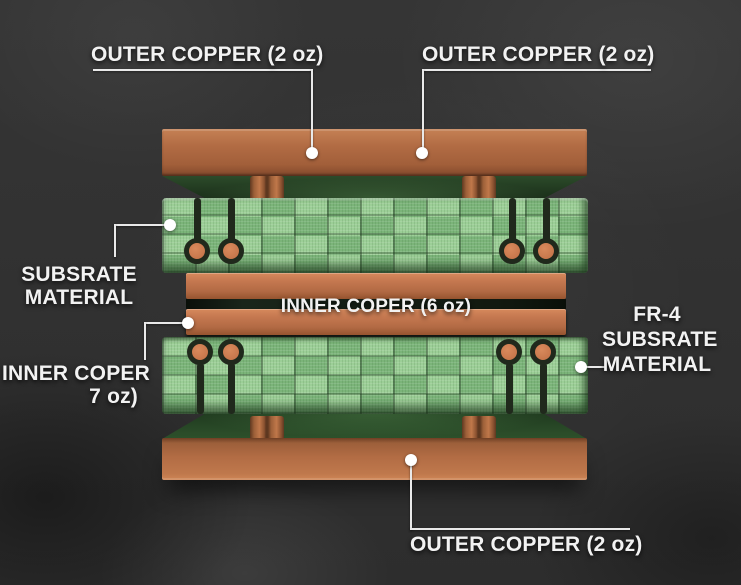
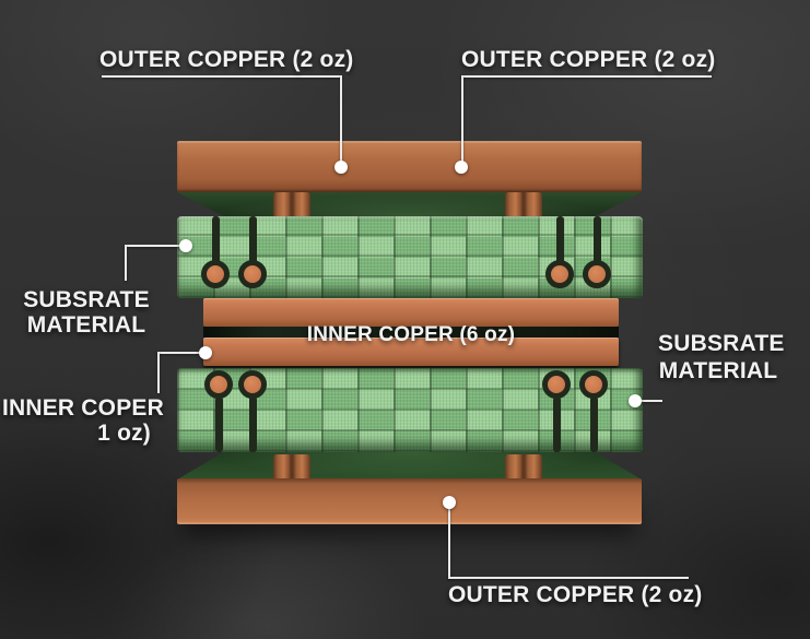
  OUTER COPPER (2 oz)
  OUTER COPPER (2 oz)
  SUBSRATE
  MATERIAL
  INNER COPER (6 oz)
  INNER COPER
- 7 oz)
+ 1 oz)
- FR-4
  SUBSRATE
  MATERIAL
  OUTER COPPER (2 oz)
